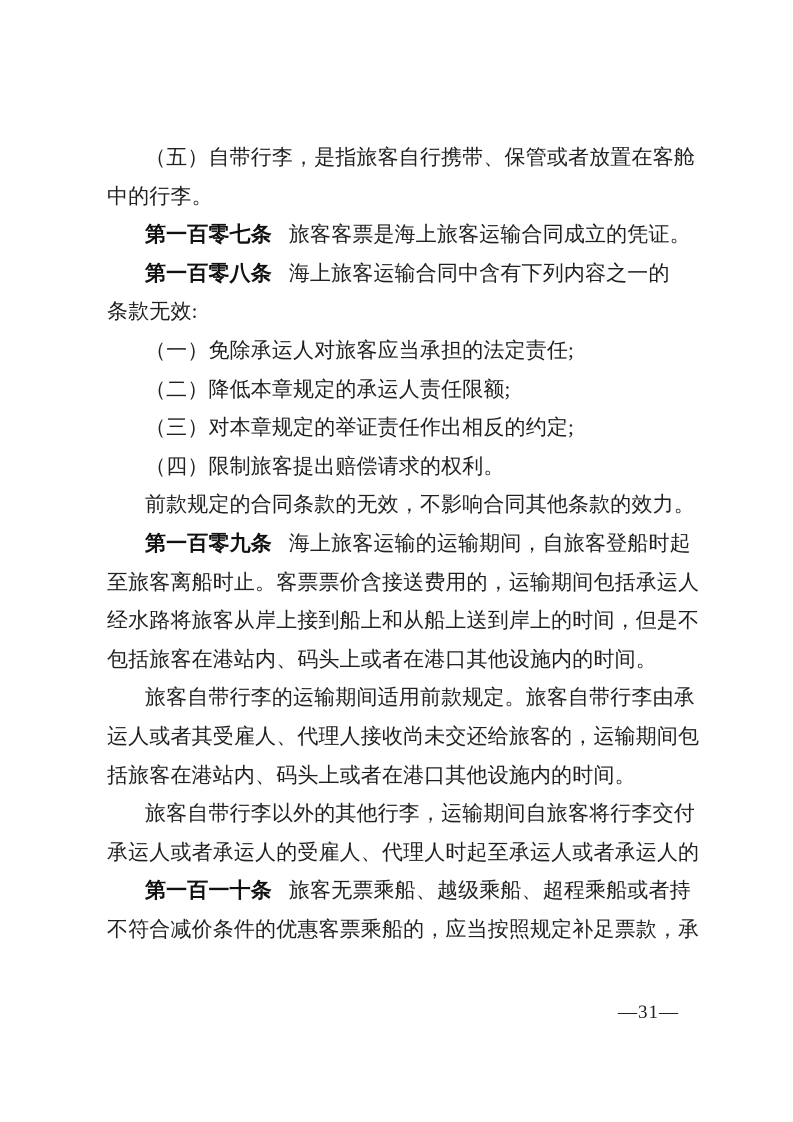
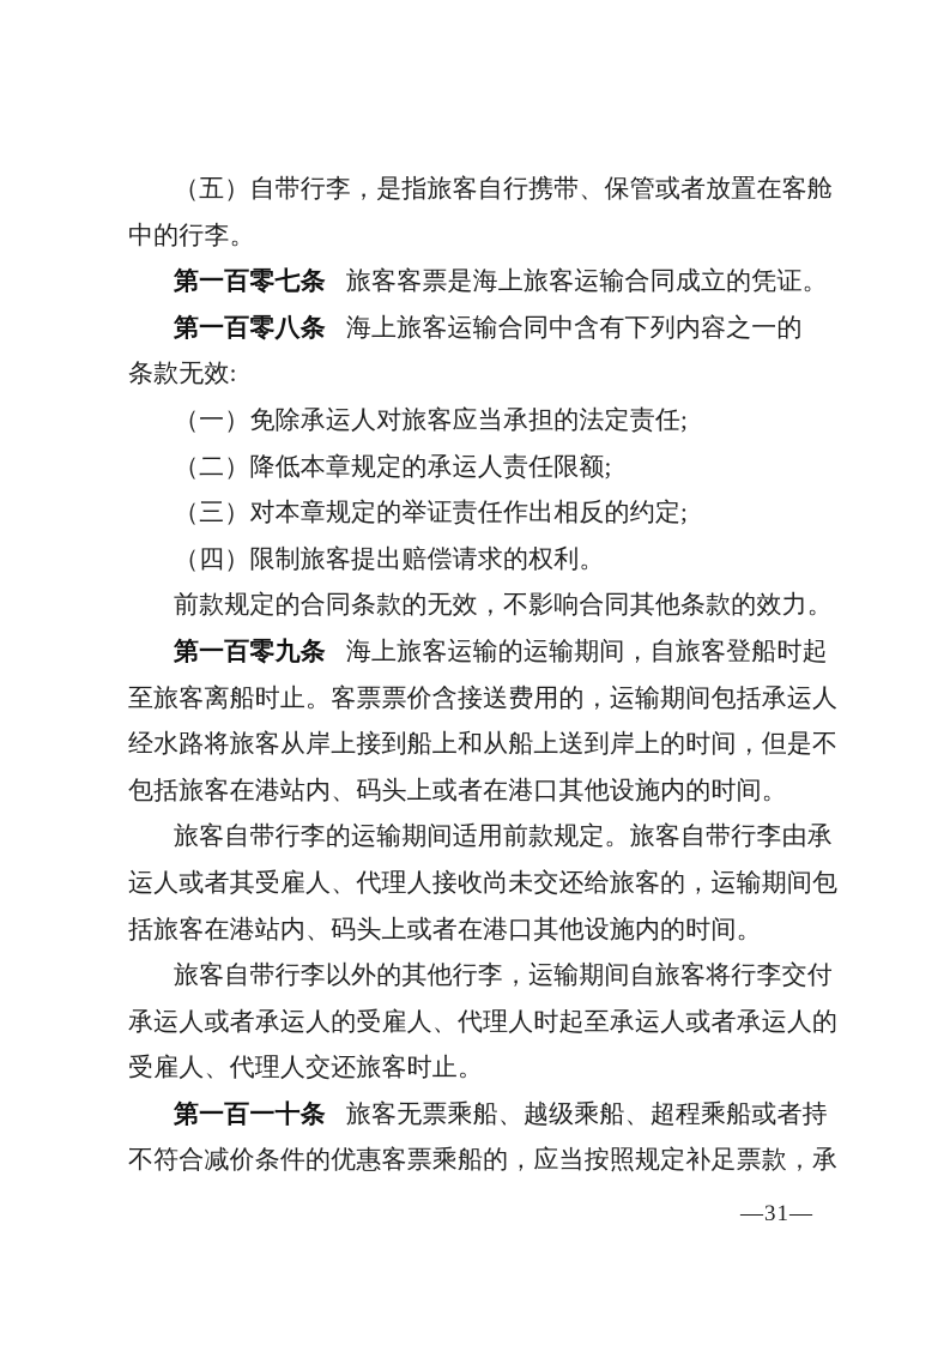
  （五）自带行李，是指旅客自行携带、保管或者放置在客舱
  中的行李。
  第一百零七条 旅客客票是海上旅客运输合同成立的凭证。
  第一百零八条 海上旅客运输合同中含有下列内容之一的
  条款无效:
  （一）免除承运人对旅客应当承担的法定责任;
  （二）降低本章规定的承运人责任限额;
  （三）对本章规定的举证责任作出相反的约定;
  （四）限制旅客提出赔偿请求的权利。
  前款规定的合同条款的无效，不影响合同其他条款的效力。
  第一百零九条 海上旅客运输的运输期间，自旅客登船时起
  至旅客离船时止。客票票价含接送费用的，运输期间包括承运人
  经水路将旅客从岸上接到船上和从船上送到岸上的时间，但是不
  包括旅客在港站内、码头上或者在港口其他设施内的时间。
  旅客自带行李的运输期间适用前款规定。旅客自带行李由承
  运人或者其受雇人、代理人接收尚未交还给旅客的，运输期间包
  括旅客在港站内、码头上或者在港口其他设施内的时间。
  旅客自带行李以外的其他行李，运输期间自旅客将行李交付
  承运人或者承运人的受雇人、代理人时起至承运人或者承运人的
+ 受雇人、代理人交还旅客时止。
  第一百一十条 旅客无票乘船、越级乘船、超程乘船或者持
  不符合减价条件的优惠客票乘船的，应当按照规定补足票款，承
  —31—
